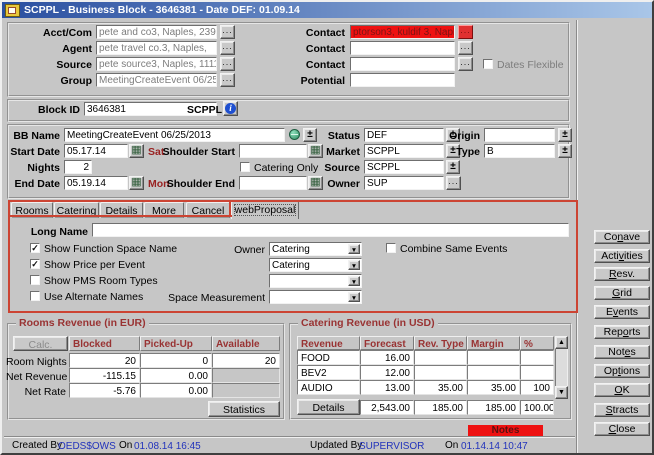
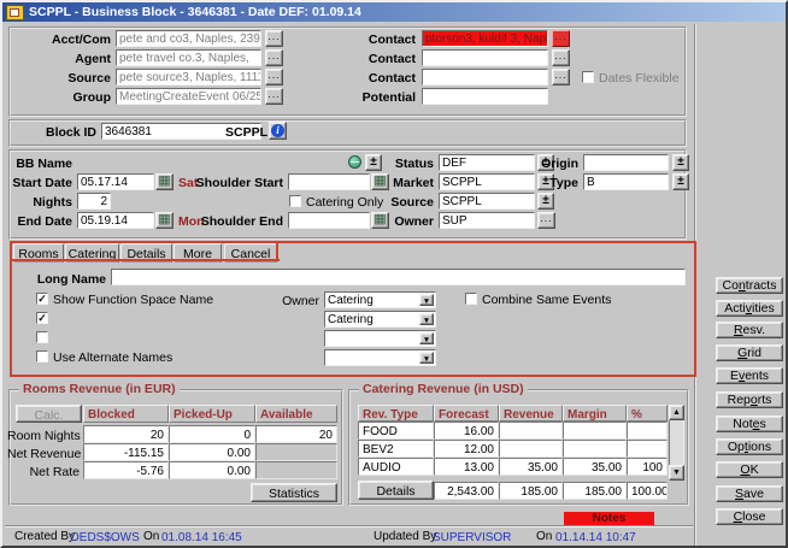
  SCPPL - Business Block - 3646381 - Date DEF: 01.09.14
  Acct/Com
  pete and co3, Naples, 239
  ...
  Agent
  pete travel co.3, Naples,
  ...
  Source
  pete source3, Naples, 1111
  ...
  Group
  MeetingCreateEvent 06/25
  ...
  Contact
  ...
  Contact
  ...
  Contact
  ...
  Potential
  Dates Flexible
  Block ID
  3646381
  SCPPL
  i
  BB Name
- MeetingCreateEvent 06/25/2013
  ±
  Start Date
  05.17.14
  ▦
  Sat
  Shoulder Start
  ▦
  Nights
  2
  Catering Only
  End Date
  05.19.14
  ▦
  Mon
  Shoulder End
  ▦
  Status
  DEF
  ±
  Market
  SCPPL
  ±
  Source
  SCPPL
  ±
  Owner
  SUP
  ...
  Origin
  ±
  Type
  B
  ±
  Rooms
  Catering
  Details
  More
  Cancel
- webProposal
  Long Name
  ✓
  Show Function Space Name
  ✓
- Show Price per Event
- Show PMS Room Types
  Use Alternate Names
  Owner
  Catering
  Catering
- Space Measurement
  Combine Same Events
  Rooms Revenue (in EUR)
  Calc.
  Blocked
  Picked-Up
  Available
  Room Nights
  20
  0
  20
  Net Revenue
  -115.15
  0.00
  Net Rate
  -5.76
  0.00
  Statistics
  Catering Revenue (in USD)
- Revenue
+ Rev. Type
  Forecast
- Rev. Type
+ Revenue
  Margin
  %
  FOOD
  16.00
  BEV2
  12.00
  AUDIO
  13.00
  35.00
  35.00
  100
  Details
  2,543.00
  185.00
  185.00
  100.00
  Notes
- Conave
+ Contracts
  Activities
  Resv.
  Grid
  Events
  Reports
  Notes
  Options
  OK
- Stracts
+ Save
  Close
  Created By
  OEDS$OWS
  On
  01.08.14 16:45
  Updated By
  SUPERVISOR
  On
  01.14.14 10:47
